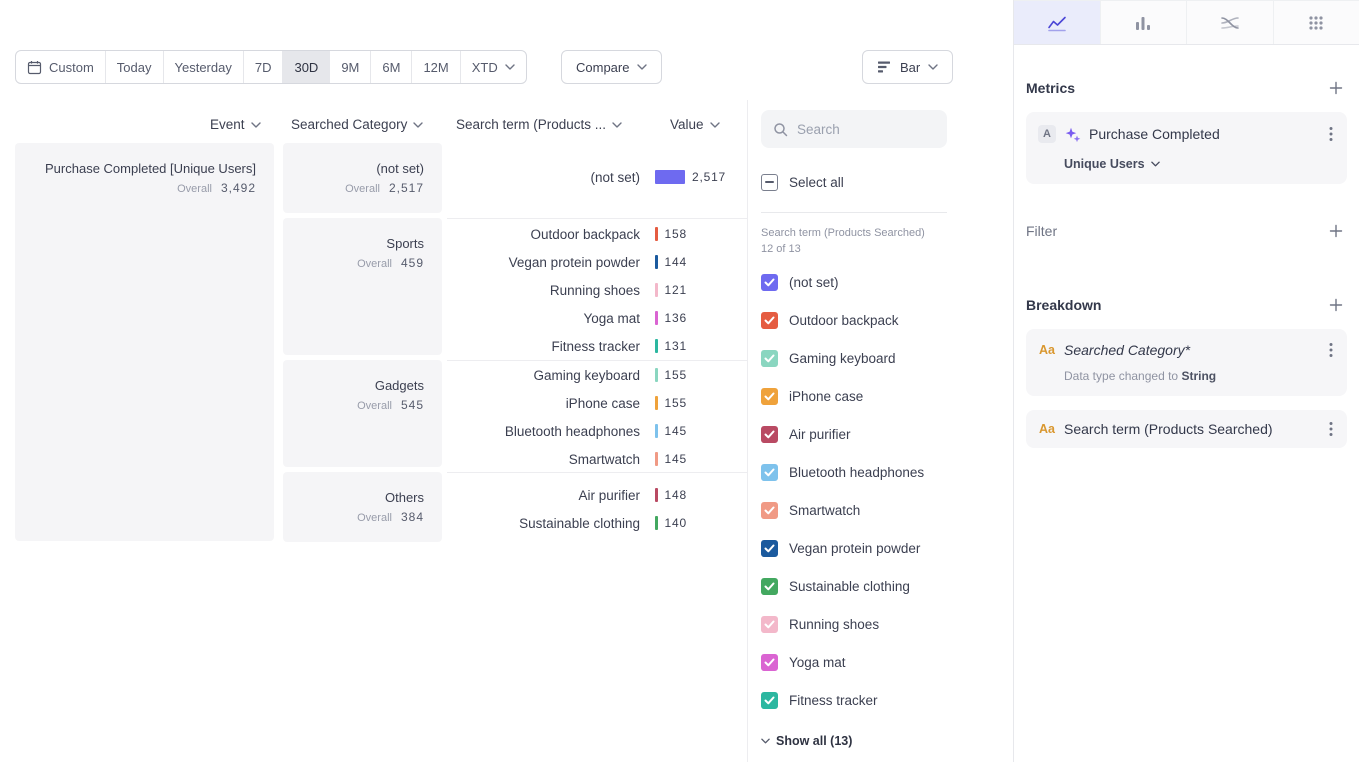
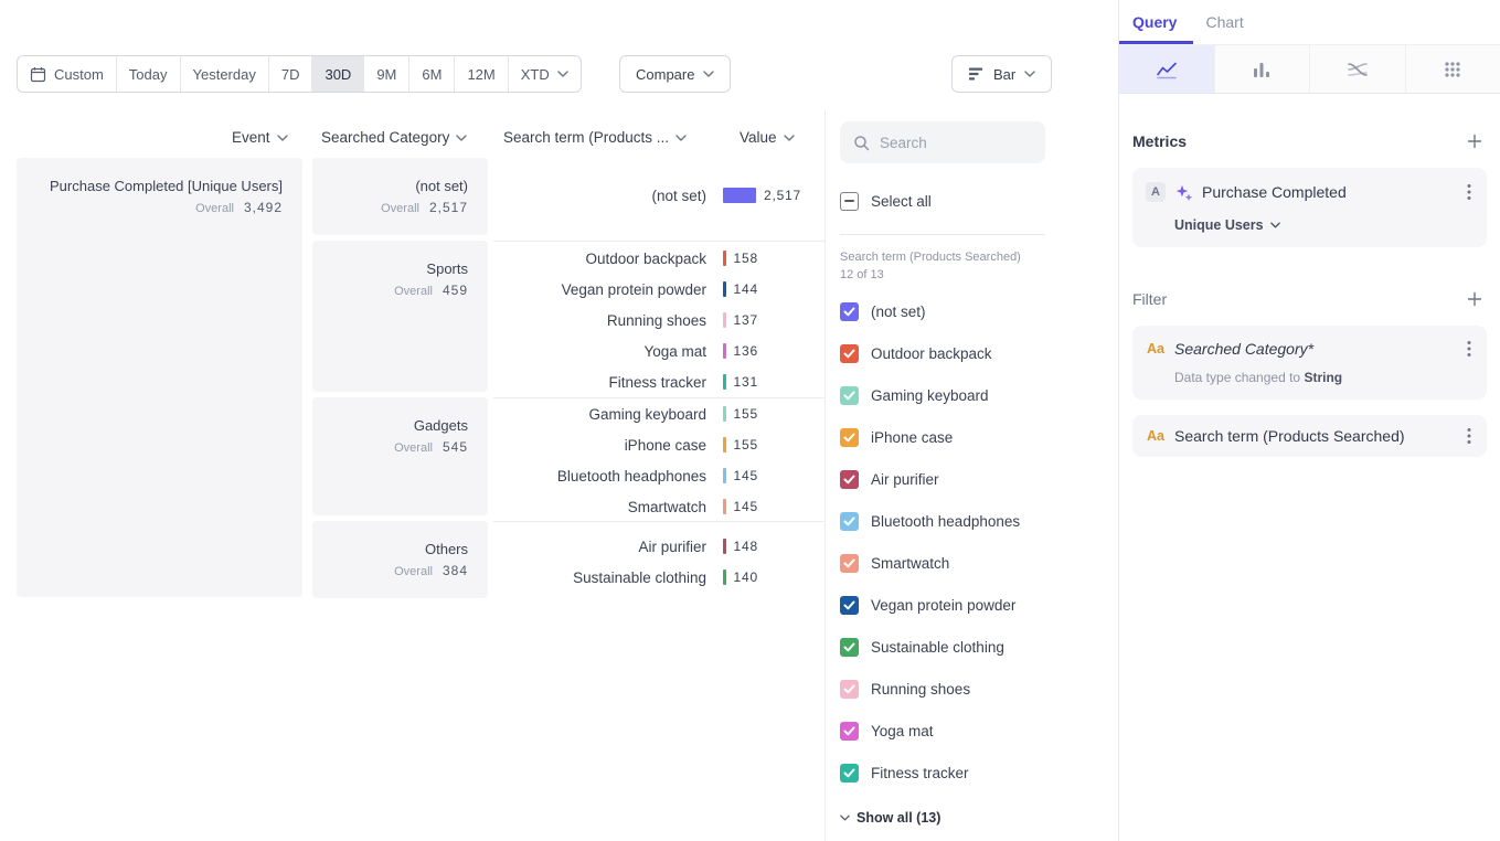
  Custom
  Today
  Yesterday
  7D
  30D
  9M
  6M
  12M
  XTD
  Compare
  Bar
  Event
  Searched Category
  Search term (Products ...
  Value
  Purchase Completed [Unique Users]
  Overall
  3,492
  (not set)
  Overall
  2,517
  Sports
  Overall
  459
  Gadgets
  Overall
  545
  Others
  Overall
  384
  (not set)
  2,517
  Outdoor backpack
  158
  Vegan protein powder
  144
  Running shoes
- 121
+ 137
  Yoga mat
  136
  Fitness tracker
  131
  Gaming keyboard
  155
  iPhone case
  155
  Bluetooth headphones
  145
  Smartwatch
  145
  Air purifier
  148
  Sustainable clothing
  140
  Search
  Select all
  Search term (Products Searched) 12 of 13
  (not set)
  Outdoor backpack
  Gaming keyboard
  iPhone case
  Air purifier
  Bluetooth headphones
  Smartwatch
  Vegan protein powder
  Sustainable clothing
  Running shoes
  Yoga mat
  Fitness tracker
  Show all (13)
+ Query
+ Chart
  Metrics
  A
  Purchase Completed
  Unique Users
  Filter
- Breakdown
  Aa
  Searched Category*
  Data type changed to String
  Aa
  Search term (Products Searched)
